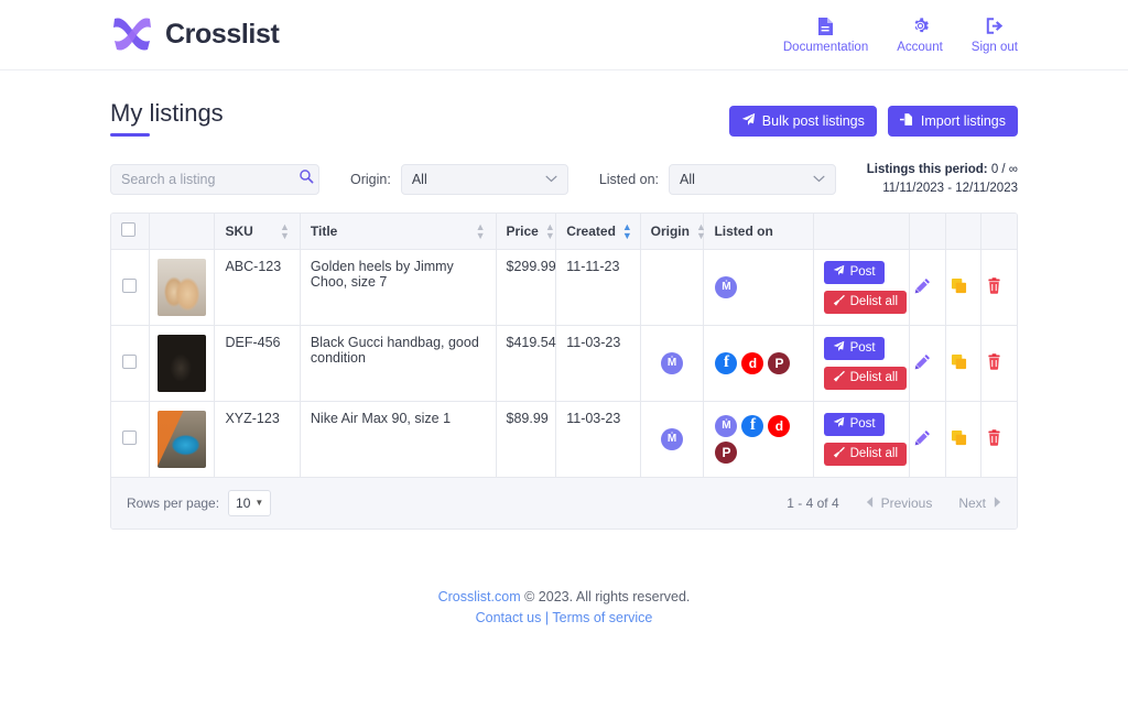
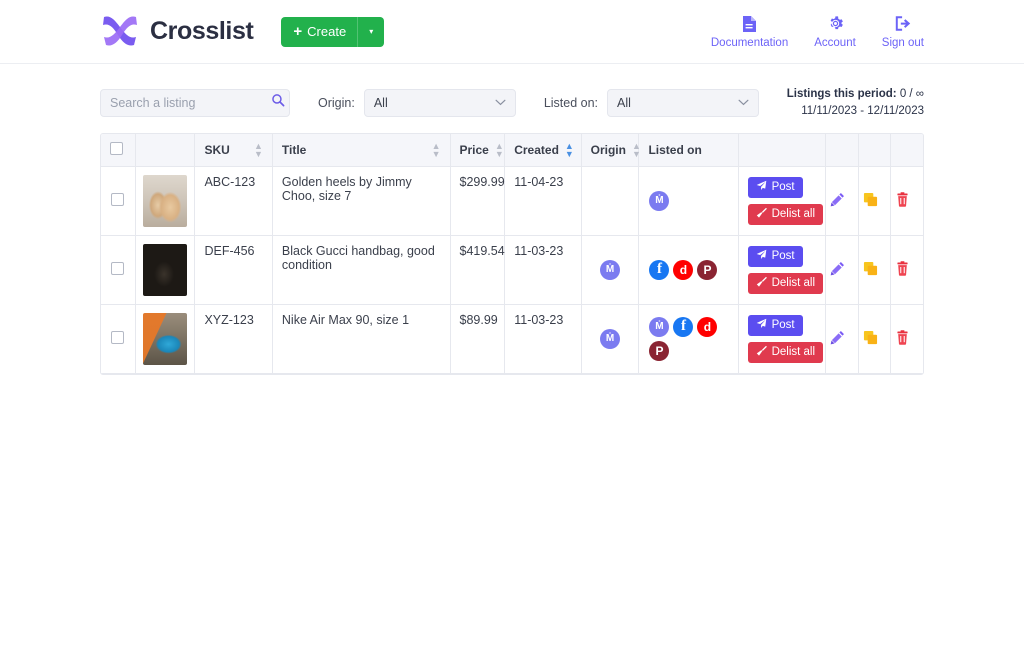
  Crosslist
+ +
+ Create
+ ▾
  Documentation
  Account
  Sign out
- My listings
- Bulk post listings
- Import listings
  Search a listing
  Origin:
  All
  Listed on:
  All
  Listings this period: 0 / ∞
  11/11/2023 - 12/11/2023
  		SKU ▲▼	Title ▲▼	Price ▲▼	Created ▲▼	Origin ▲▼	Listed on
- 		ABC-123	Golden heels by Jimmy Choo, size 7	$299.99	11-11-23		Ṁ	PostDelist all
+ 		ABC-123	Golden heels by Jimmy Choo, size 7	$299.99	11-04-23		Ṁ	PostDelist all
  		DEF-456	Black Gucci handbag, good condition	$419.54	11-03-23	Ṁ	f d P	PostDelist all
  		XYZ-123	Nike Air Max 90, size 1	$89.99	11-03-23	Ṁ	Ṁ f dP	PostDelist all
- Rows per page:
- 10
- ▼
- 1 - 4 of 4
- Previous
- Next
- Crosslist.com © 2023. All rights reserved.
- Contact us | Terms of service
